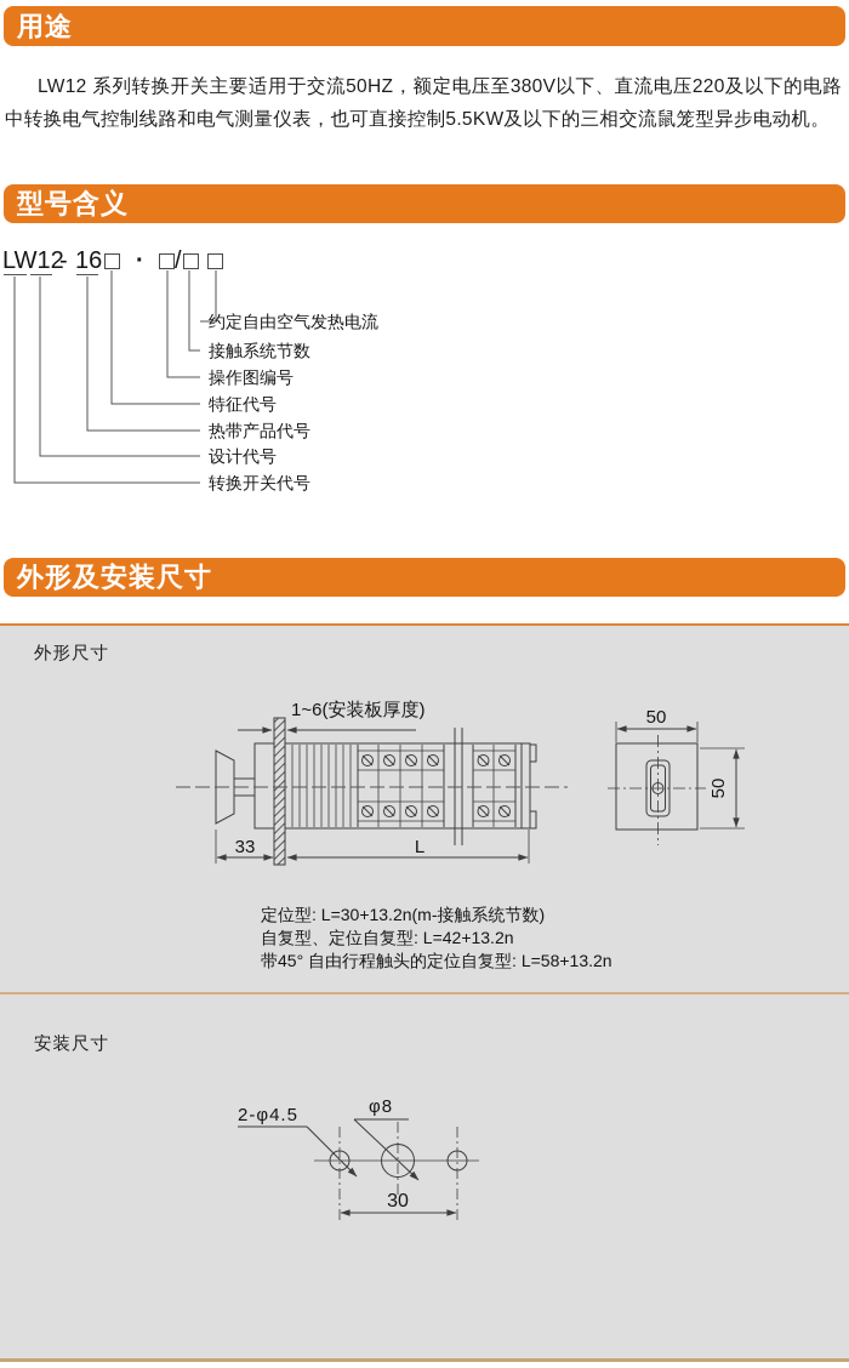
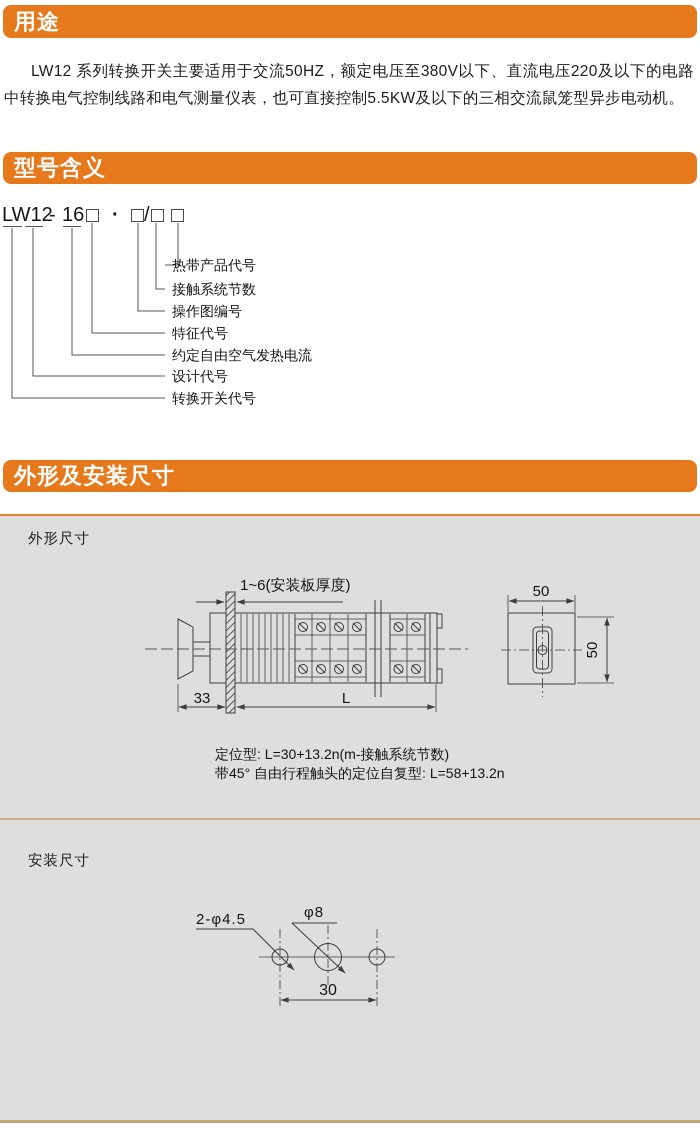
  用途
  LW12 系列转换开关主要适用于交流50HZ，额定电压至380V以下、直流电压220及以下的电路中转换电气控制线路和电气测量仪表，也可直接控制5.5KW及以下的三相交流鼠笼型异步电动机。
  型号含义
  LW12
  -
  16
  ·
  /
- 约定自由空气发热电流
+ 热带产品代号
  接触系统节数
  操作图编号
  特征代号
- 热带产品代号
+ 约定自由空气发热电流
  设计代号
  转换开关代号
  外形及安装尺寸
  外形尺寸
  安装尺寸
  1~6(安装板厚度)
  33
  L
  50
  定位型: L=30+13.2n(m-接触系统节数)
- 自复型、定位自复型: L=42+13.2n
  带45° 自由行程触头的定位自复型: L=58+13.2n
  2-φ4.5
  φ8
  30
